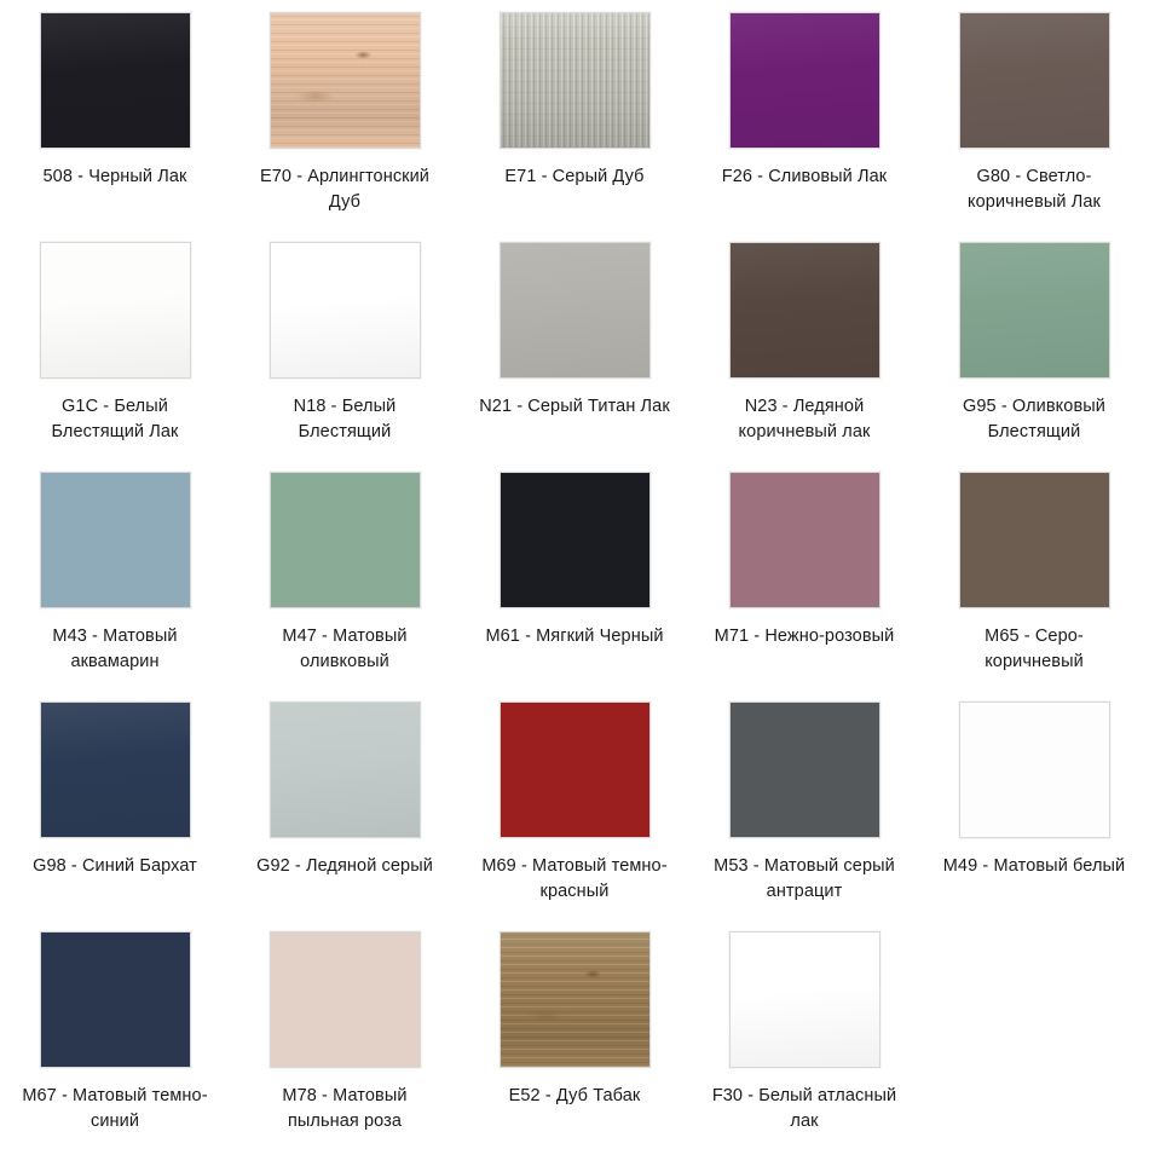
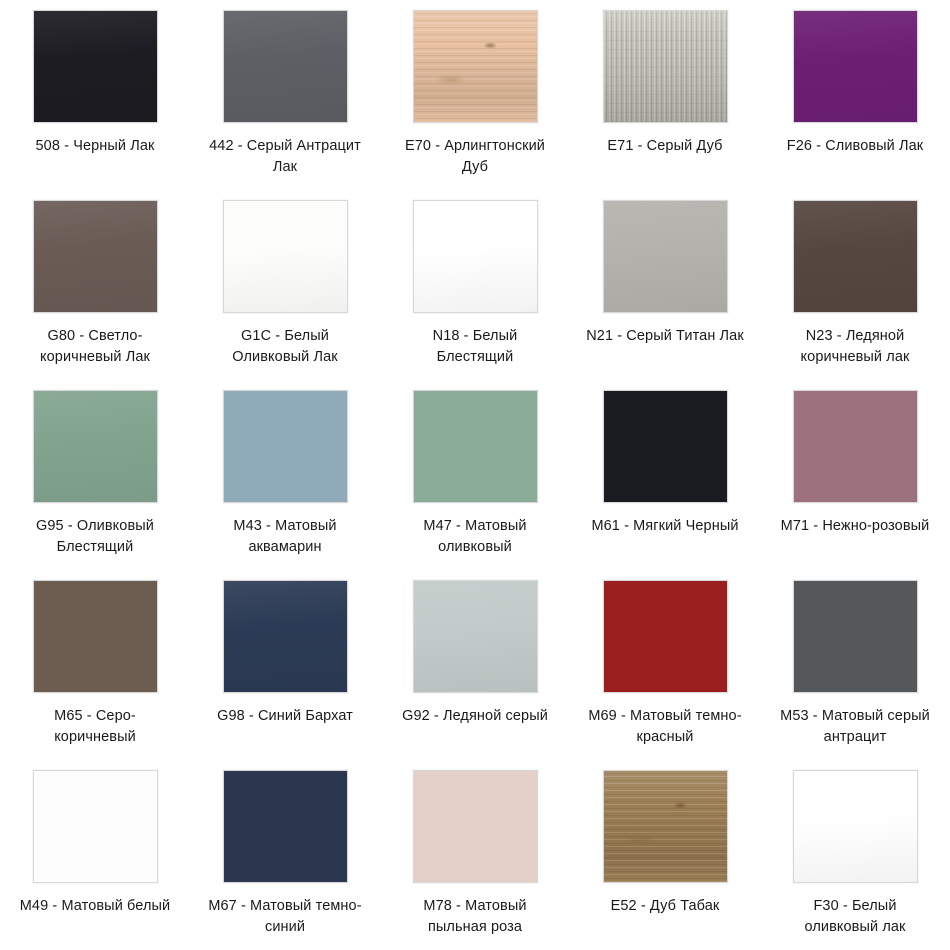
  508 - Черный Лак
+ 442 - Серый Антрацит Лак
  E70 - Арлингтонский Дуб
  E71 - Серый Дуб
  F26 - Сливовый Лак
  G80 - Светло-коричневый Лак
- G1C - Белый Блестящий Лак
+ G1C - Белый Оливковый Лак
  N18 - Белый Блестящий
  N21 - Серый Титан Лак
  N23 - Ледяной коричневый лак
  G95 - Оливковый Блестящий
  M43 - Матовый аквамарин
  M47 - Матовый оливковый
  M61 - Мягкий Черный
  M71 - Нежно-розовый
  M65 - Серо-коричневый
  G98 - Синий Бархат
  G92 - Ледяной серый
  M69 - Матовый темно-красный
  M53 - Матовый серый антрацит
  M49 - Матовый белый
  M67 - Матовый темно-синий
  M78 - Матовый пыльная роза
  E52 - Дуб Табак
- F30 - Белый атласный лак
+ F30 - Белый оливковый лак
